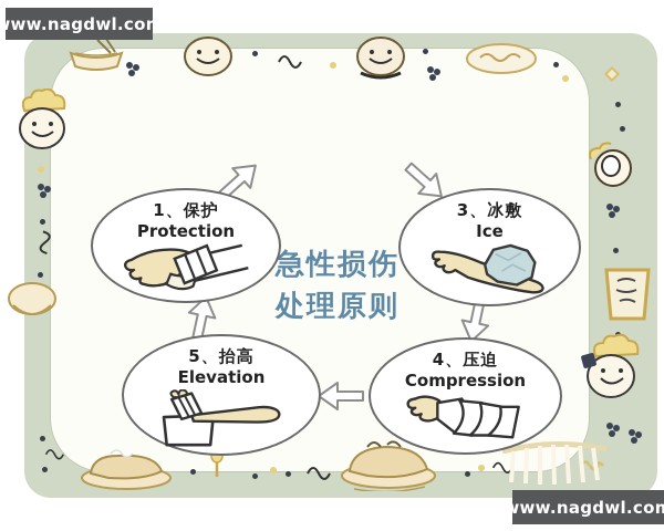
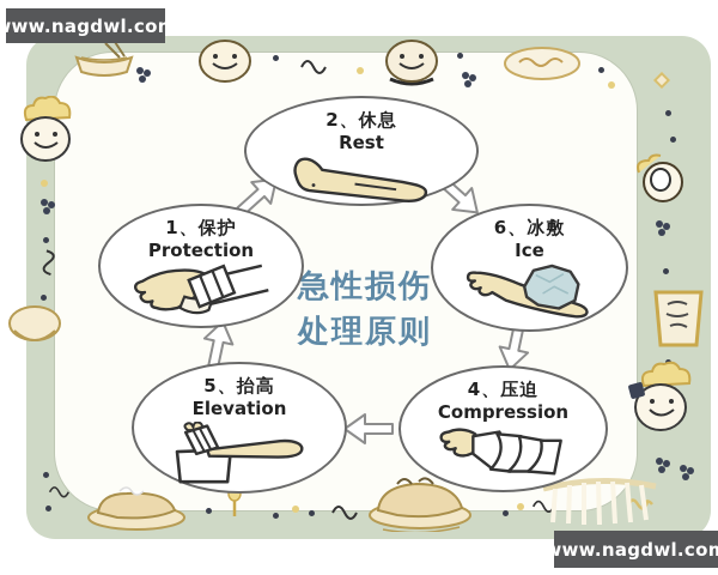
  急性损伤
  处理原则
+ 2、休息
+ Rest
  1、保护
  Protection
- 3、冰敷
+ 6、冰敷
  Ice
  4、压迫
  Compression
  5、抬高
  Elevation
  www.nagdwl.com
  www.nagdwl.co
